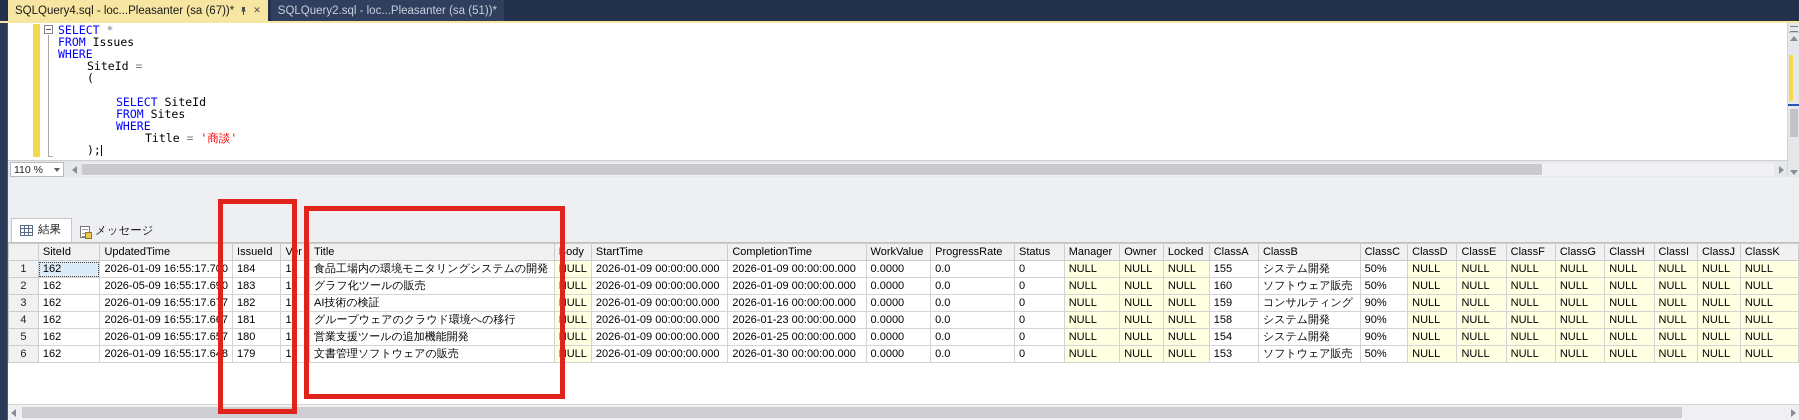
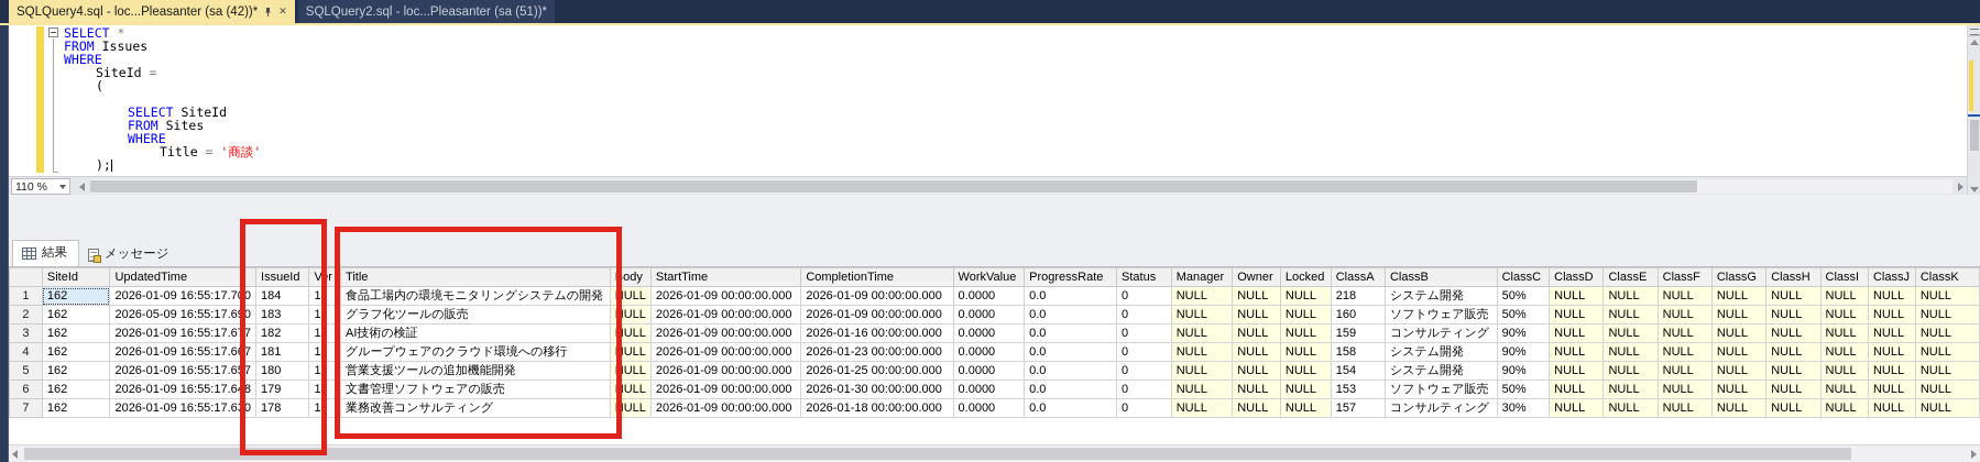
- SQLQuery4.sql - loc...Pleasanter (sa (67))*
+ SQLQuery4.sql - loc...Pleasanter (sa (42))*
  ✕
  SQLQuery2.sql - loc...Pleasanter (sa (51))*
  SELECT *
  FROM Issues
  WHERE
  SiteId =
  (
  SELECT SiteId
  FROM Sites
  WHERE
  Title = '商談'
  );
  110 %
  結果
  メッセージ
  	SiteId	UpdatedTime	IssueId	Ver	Title	Body	StartTime	CompletionTime	WorkValue	ProgressRate	Status	Manager	Owner	Locked	ClassA	ClassB	ClassC	ClassD	ClassE	ClassF	ClassG	ClassH	ClassI	ClassJ	ClassK
- 1	162	2026-01-09 16:55:17.700	184	1	食品工場内の環境モニタリングシステムの開発	NULL	2026-01-09 00:00:00.000	2026-01-09 00:00:00.000	0.0000	0.0	0	NULL	NULL	NULL	155	システム開発	50%	NULL	NULL	NULL	NULL	NULL	NULL	NULL	NULL
+ 1	162	2026-01-09 16:55:17.700	184	1	食品工場内の環境モニタリングシステムの開発	NULL	2026-01-09 00:00:00.000	2026-01-09 00:00:00.000	0.0000	0.0	0	NULL	NULL	NULL	218	システム開発	50%	NULL	NULL	NULL	NULL	NULL	NULL	NULL	NULL
  2	162	2026-05-09 16:55:17.690	183	1	グラフ化ツールの販売	NULL	2026-01-09 00:00:00.000	2026-01-09 00:00:00.000	0.0000	0.0	0	NULL	NULL	NULL	160	ソフトウェア販売	50%	NULL	NULL	NULL	NULL	NULL	NULL	NULL	NULL
  3	162	2026-01-09 16:55:17.677	182	1	AI技術の検証	NULL	2026-01-09 00:00:00.000	2026-01-16 00:00:00.000	0.0000	0.0	0	NULL	NULL	NULL	159	コンサルティング	90%	NULL	NULL	NULL	NULL	NULL	NULL	NULL	NULL
  4	162	2026-01-09 16:55:17.667	181	1	グループウェアのクラウド環境への移行	NULL	2026-01-09 00:00:00.000	2026-01-23 00:00:00.000	0.0000	0.0	0	NULL	NULL	NULL	158	システム開発	90%	NULL	NULL	NULL	NULL	NULL	NULL	NULL	NULL
  5	162	2026-01-09 16:55:17.657	180	1	営業支援ツールの追加機能開発	NULL	2026-01-09 00:00:00.000	2026-01-25 00:00:00.000	0.0000	0.0	0	NULL	NULL	NULL	154	システム開発	90%	NULL	NULL	NULL	NULL	NULL	NULL	NULL	NULL
  6	162	2026-01-09 16:55:17.648	179	1	文書管理ソフトウェアの販売	NULL	2026-01-09 00:00:00.000	2026-01-30 00:00:00.000	0.0000	0.0	0	NULL	NULL	NULL	153	ソフトウェア販売	50%	NULL	NULL	NULL	NULL	NULL	NULL	NULL	NULL
+ 7	162	2026-01-09 16:55:17.630	178	1	業務改善コンサルティング	NULL	2026-01-09 00:00:00.000	2026-01-18 00:00:00.000	0.0000	0.0	0	NULL	NULL	NULL	157	コンサルティング	30%	NULL	NULL	NULL	NULL	NULL	NULL	NULL	NULL
